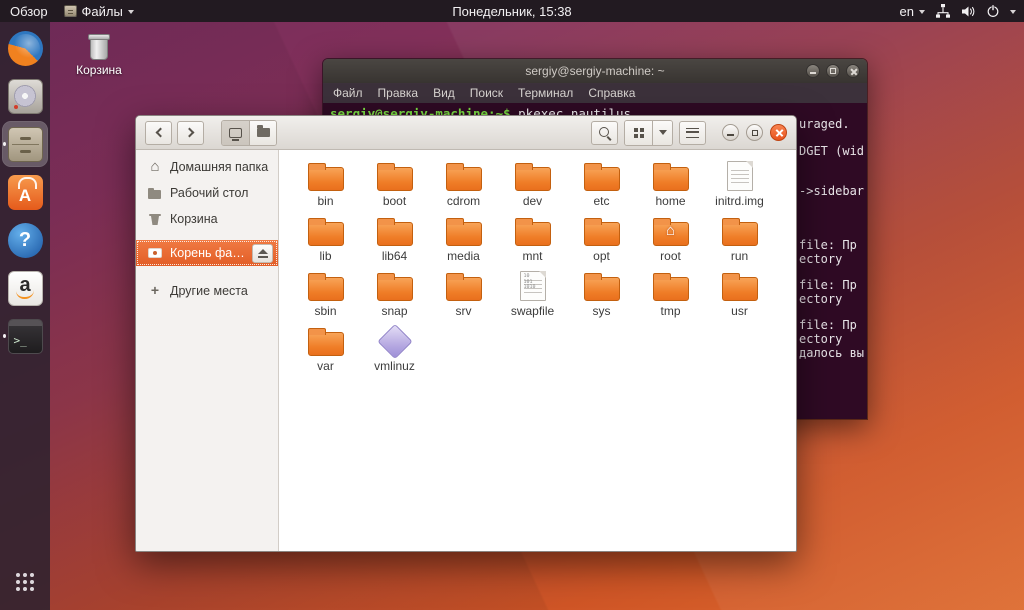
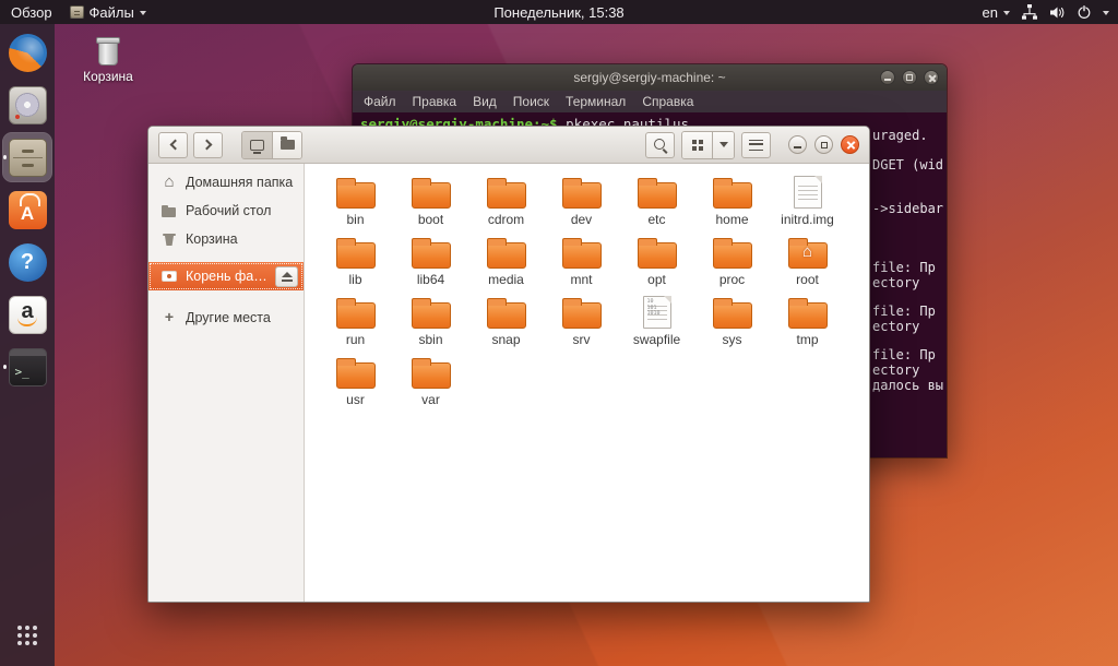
  Обзор
  Файлы
  Понедельник, 15:38
  en
  A
  ?
  a
  >_
  Корзина
  sergiy@sergiy-machine: ~
  Файл
  Правка
  Вид
  Поиск
  Терминал
  Справка
  sergiy@sergiy-machine:~$ pkexec nautilus
  uraged.
  DGET (wid
  ->sidebar
  file: Пр
  ectory
  file: Пр
  ectory
  file: Пр
  ectory
  далось вы
  Домашняя папка
  Рабочий стол
  Корзина
  Корень фа…
  Другие места
  bin
  boot
  cdrom
  dev
  etc
  home
  initrd.img
  lib
  lib64
  media
  mnt
  opt
+ proc
  root
  run
  sbin
  snap
  srv
  swapfile
  sys
  tmp
  usr
  var
- vmlinuz
